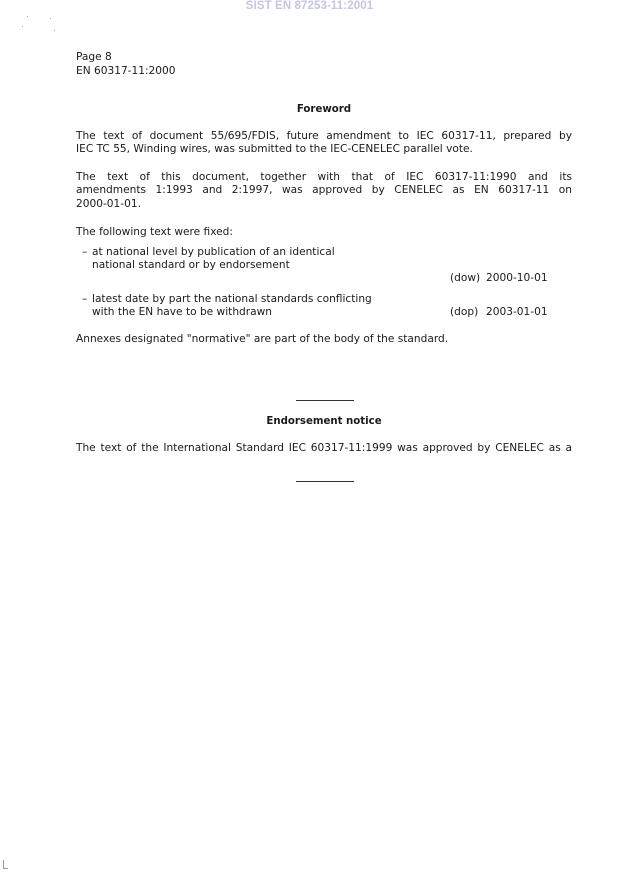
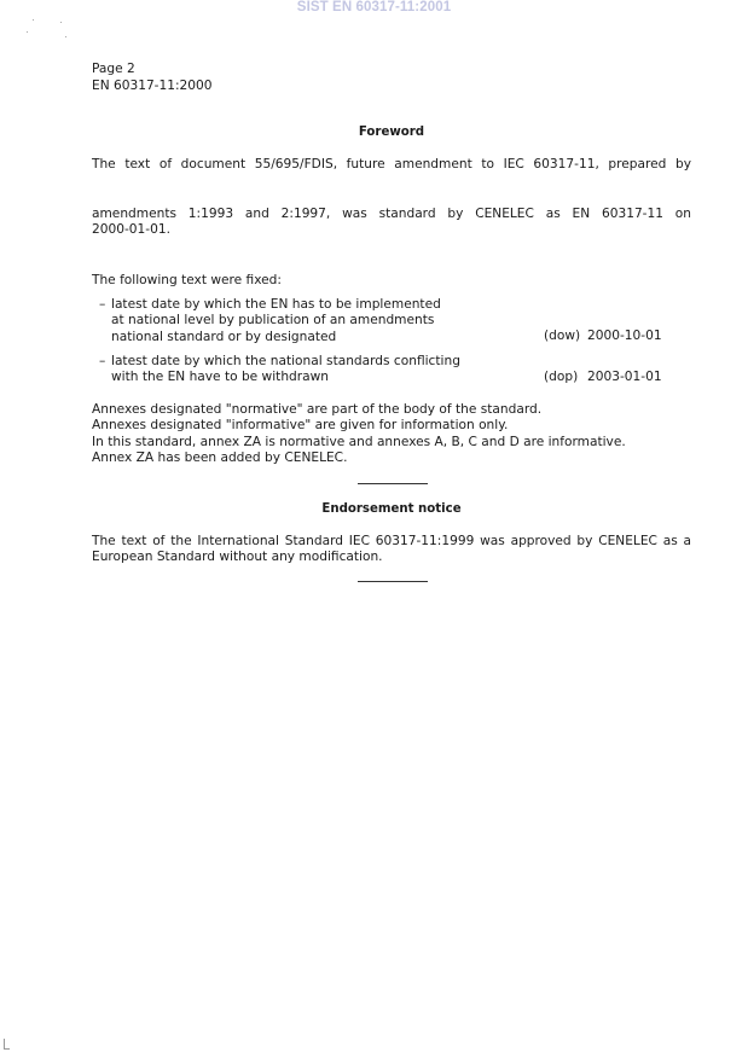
- SIST EN 87253-11:2001
+ SIST EN 60317-11:2001
- Page 8
+ Page 2
  EN 60317-11:2000
  Foreword
  The text of document 55/695/FDIS, future amendment to IEC 60317-11, prepared by
- IEC TC 55, Winding wires, was submitted to the IEC-CENELEC parallel vote.
- The text of this document, together with that of IEC 60317-11:1990 and its
- amendments 1:1993 and 2:1997, was approved by CENELEC as EN 60317-11 on
+ amendments 1:1993 and 2:1997, was standard by CENELEC as EN 60317-11 on
  2000-01-01.
  The following text were fixed:
  –
+ latest date by which the EN has to be implemented
- at national level by publication of an identical
+ at national level by publication of an amendments
- national standard or by endorsement
+ national standard or by designated
  (dow)
  2000-10-01
  –
- latest date by part the national standards conflicting
+ latest date by which the national standards conflicting
  with the EN have to be withdrawn
  (dop)
  2003-01-01
  Annexes designated "normative" are part of the body of the standard.
+ Annexes designated "informative" are given for information only.
+ In this standard, annex ZA is normative and annexes A, B, C and D are informative.
+ Annex ZA has been added by CENELEC.
  Endorsement notice
  The text of the International Standard IEC 60317-11:1999 was approved by CENELEC as a
+ European Standard without any modification.
